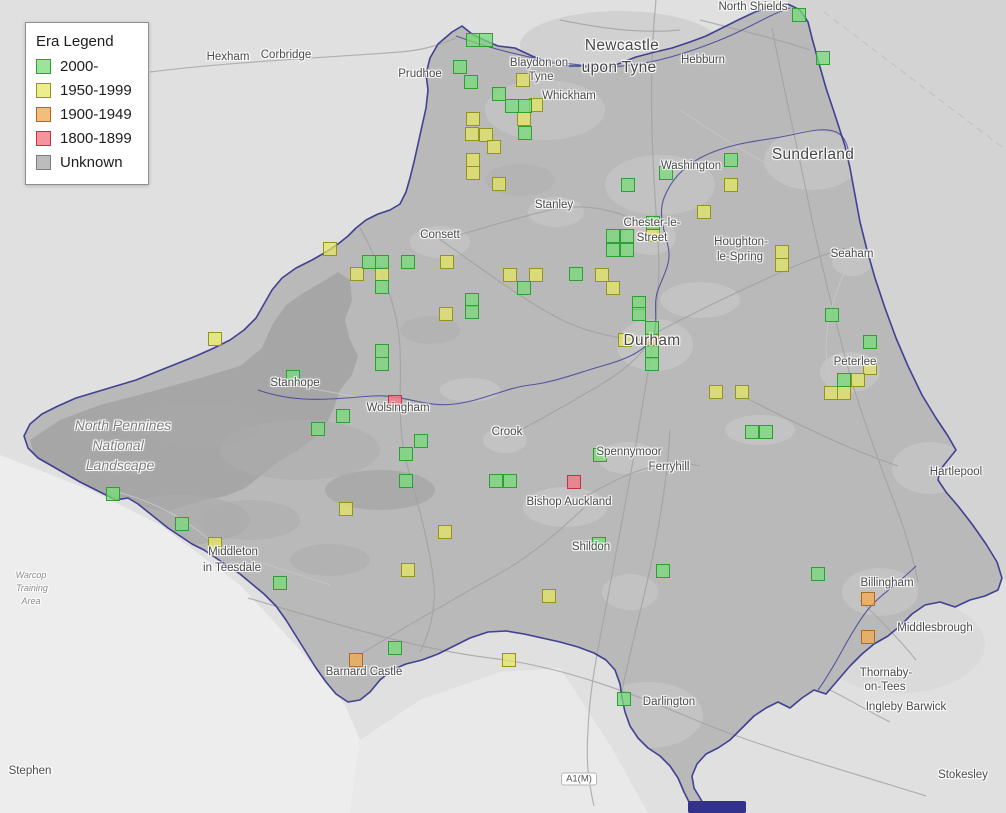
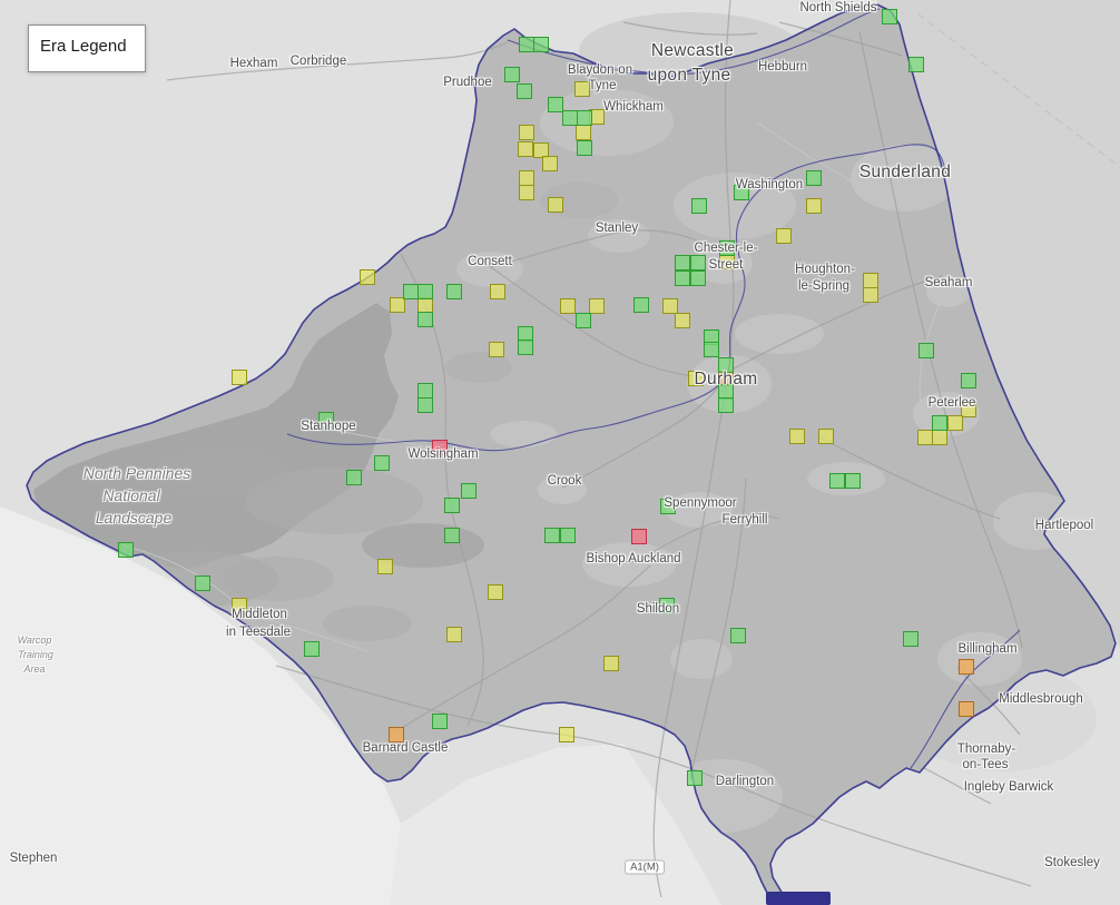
  North Shields
  Hexham
  Corbridge
  Prudhoe
  Newcastle
  upon Tyne
  Hebburn
  Blaydon-on
  Tyne
  Whickham
  Sunderland
  Washington
  Stanley
  Chester-le-
  Street
  Houghton-
  le-Spring
  Consett
  Seaham
  Durham
  Peterlee
  Hartlepool
  Stanhope
  Wolsingham
  Crook
  Spennymoor
  Ferryhill
  Bishop Auckland
  Shildon
  North Pennines
  National
  Landscape
  Middleton
  in Teesdale
  Warcop
  Training
  Area
  Barnard Castle
  Darlington
  Billingham
  Middlesbrough
  Thornaby-
  on-Tees
  Ingleby Barwick
  Stephen
  Stokesley
  A1(M)
  Era Legend
- 2000-
- 1950-1999
- 1900-1949
- 1800-1899
- Unknown
